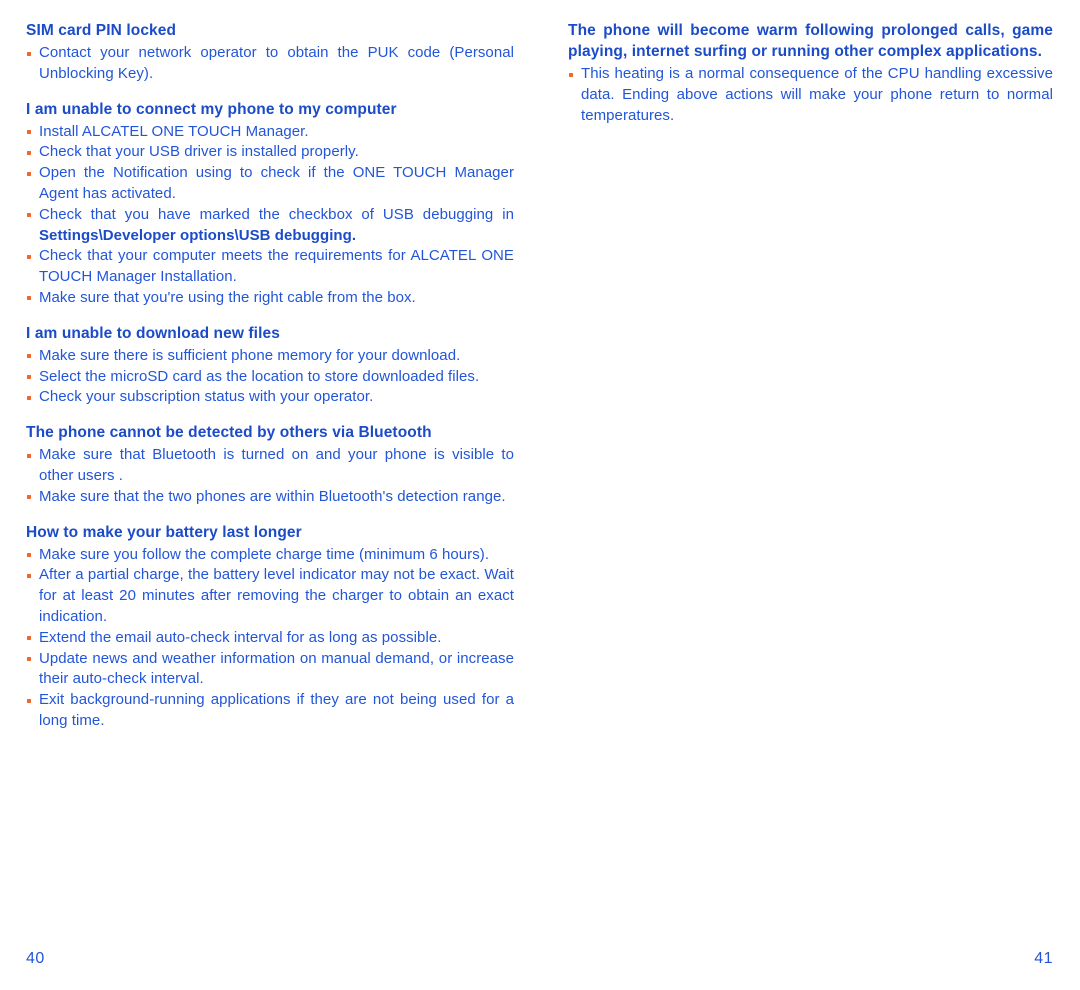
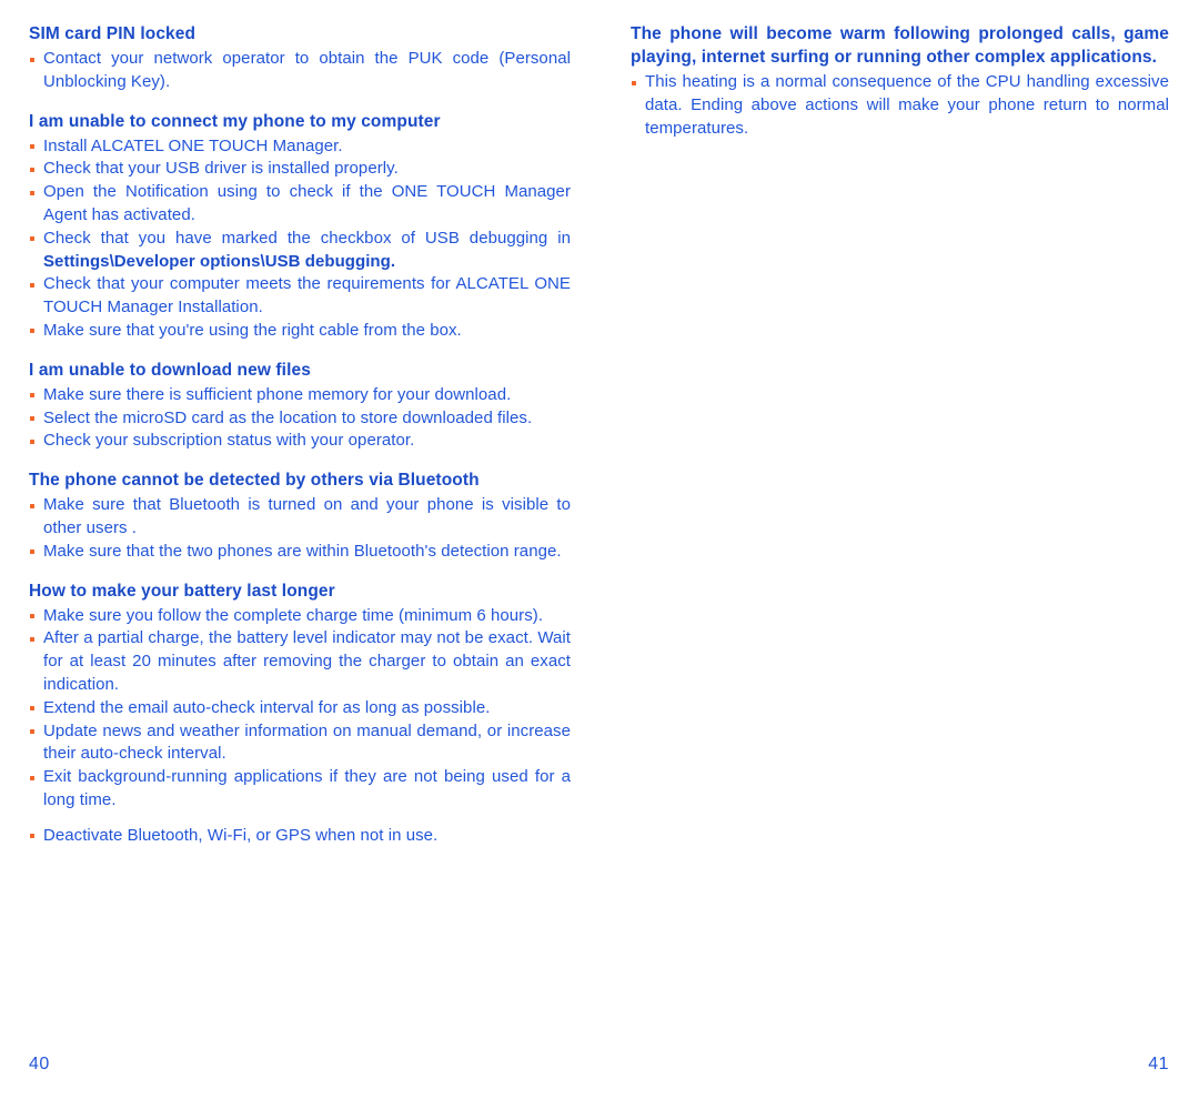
  SIM card PIN locked
  Contact your network operator to obtain the PUK code (Personal Unblocking Key).
  I am unable to connect my phone to my computer
  Install ALCATEL ONE TOUCH Manager.
  Check that your USB driver is installed properly.
  Open the Notification using to check if the ONE TOUCH Manager Agent has activated.
  Check that you have marked the checkbox of USB debugging in Settings\Developer options\USB debugging.
  Check that your computer meets the requirements for ALCATEL ONE TOUCH Manager Installation.
  Make sure that you're using the right cable from the box.
  I am unable to download new files
  Make sure there is sufficient phone memory for your download.
  Select the microSD card as the location to store downloaded files.
  Check your subscription status with your operator.
  The phone cannot be detected by others via Bluetooth
  Make sure that Bluetooth is turned on and your phone is visible to other users .
  Make sure that the two phones are within Bluetooth's detection range.
  How to make your battery last longer
  Make sure you follow the complete charge time (minimum 6 hours).
  After a partial charge, the battery level indicator may not be exact. Wait for at least 20 minutes after removing the charger to obtain an exact indication.
  Extend the email auto-check interval for as long as possible.
  Update news and weather information on manual demand, or increase their auto-check interval.
  Exit background-running applications if they are not being used for a long time.
+ Deactivate Bluetooth, Wi-Fi, or GPS when not in use.
  The phone will become warm following prolonged calls, game playing, internet surfing or running other complex applications.
  This heating is a normal consequence of the CPU handling excessive data. Ending above actions will make your phone return to normal temperatures.
  40
  41
